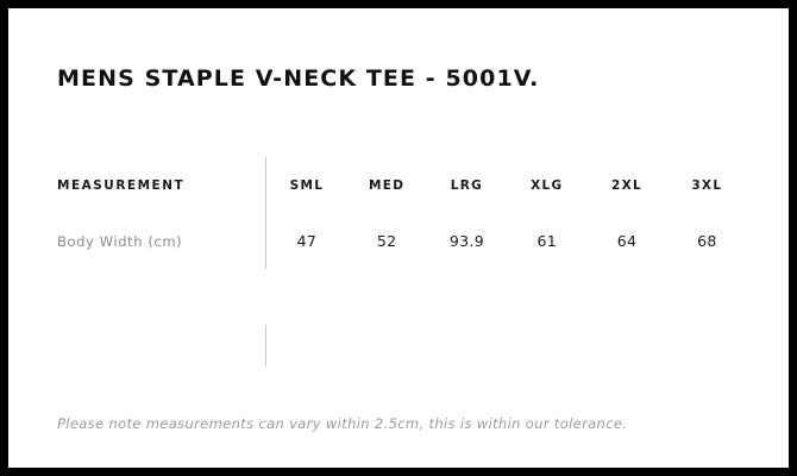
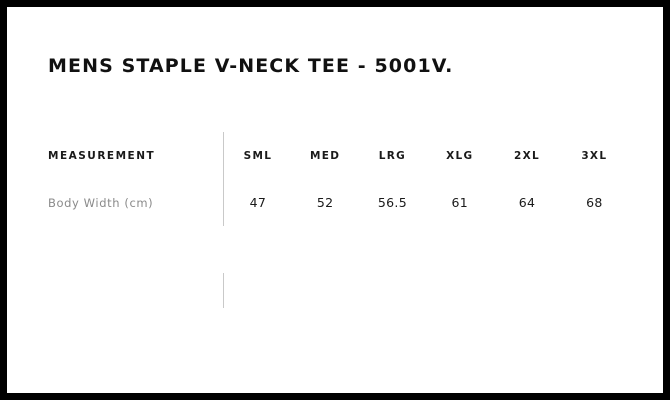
  MENS STAPLE V-NECK TEE - 5001V.
  MEASUREMENT	SML	MED	LRG	XLG	2XL	3XL
- Body Width (cm)	47	52	93.9	61	64	68
+ Body Width (cm)	47	52	56.5	61	64	68
- Please note measurements can vary within 2.5cm, this is within our tolerance.
